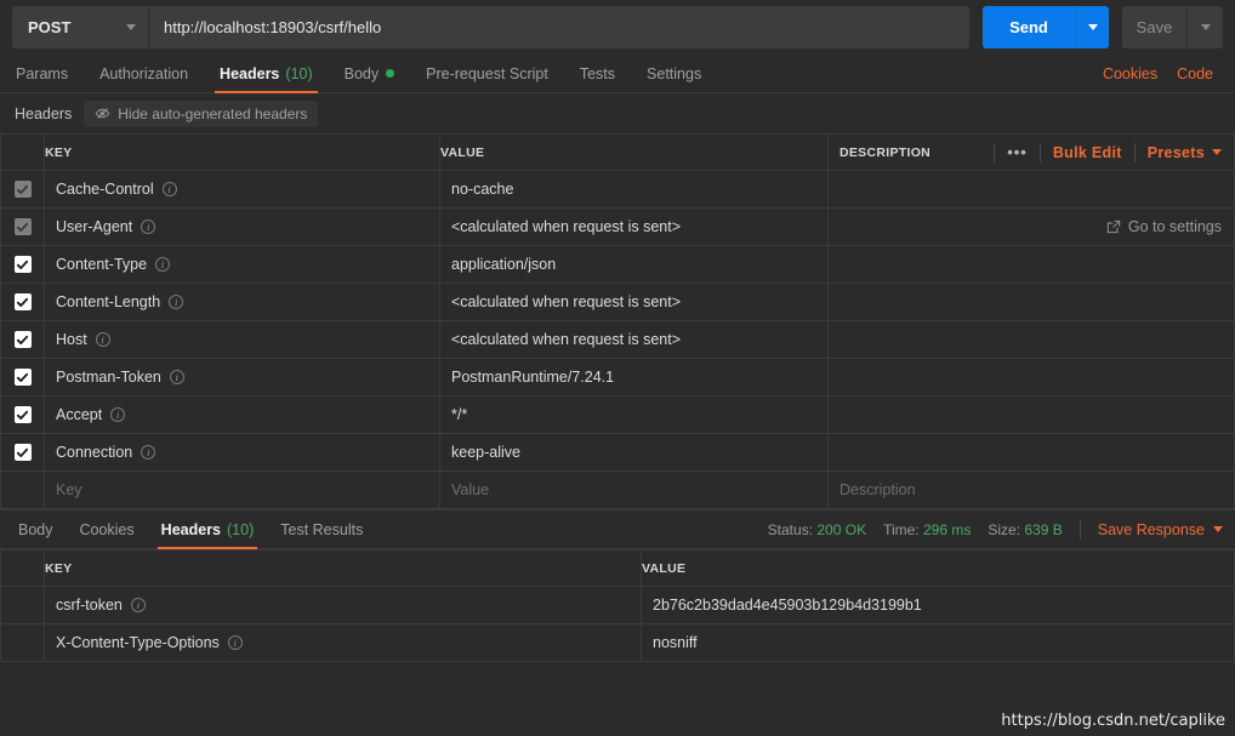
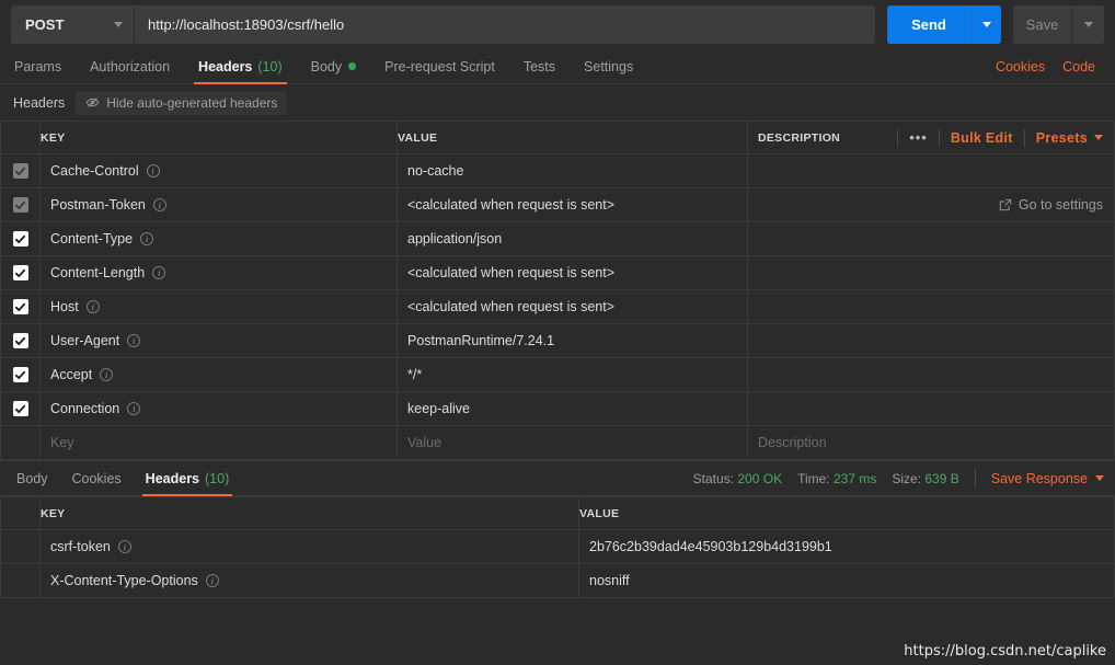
  POST
  http://localhost:18903/csrf/hello
  Send
  Save
  Params
  Authorization
  Headers
  (10)
  Body
  Pre-request Script
  Tests
  Settings
  Cookies
  Code
  Headers
  Hide auto-generated headers
  	KEY	VALUE	DESCRIPTION ••• Bulk Edit Presets
  	Cache-Control i	no-cache
- 	User-Agent i	<calculated when request is sent>	Go to settings
+ 	Postman-Token i	<calculated when request is sent>	Go to settings
  	Content-Type i	application/json
  	Content-Length i	<calculated when request is sent>
  	Host i	<calculated when request is sent>
- 	Postman-Token i	PostmanRuntime/7.24.1
+ 	User-Agent i	PostmanRuntime/7.24.1
  	Accept i	*/*
  	Connection i	keep-alive
  	Key	Value	Description
  Body
  Cookies
  Headers
  (10)
- Test Results
  Status: 200 OK
- Time: 296 ms
+ Time: 237 ms
  Size: 639 B
  Save Response
  	KEY	VALUE
  	csrf-token i	2b76c2b39dad4e45903b129b4d3199b1
  	X-Content-Type-Options i	nosniff
  https://blog.csdn.net/caplike
